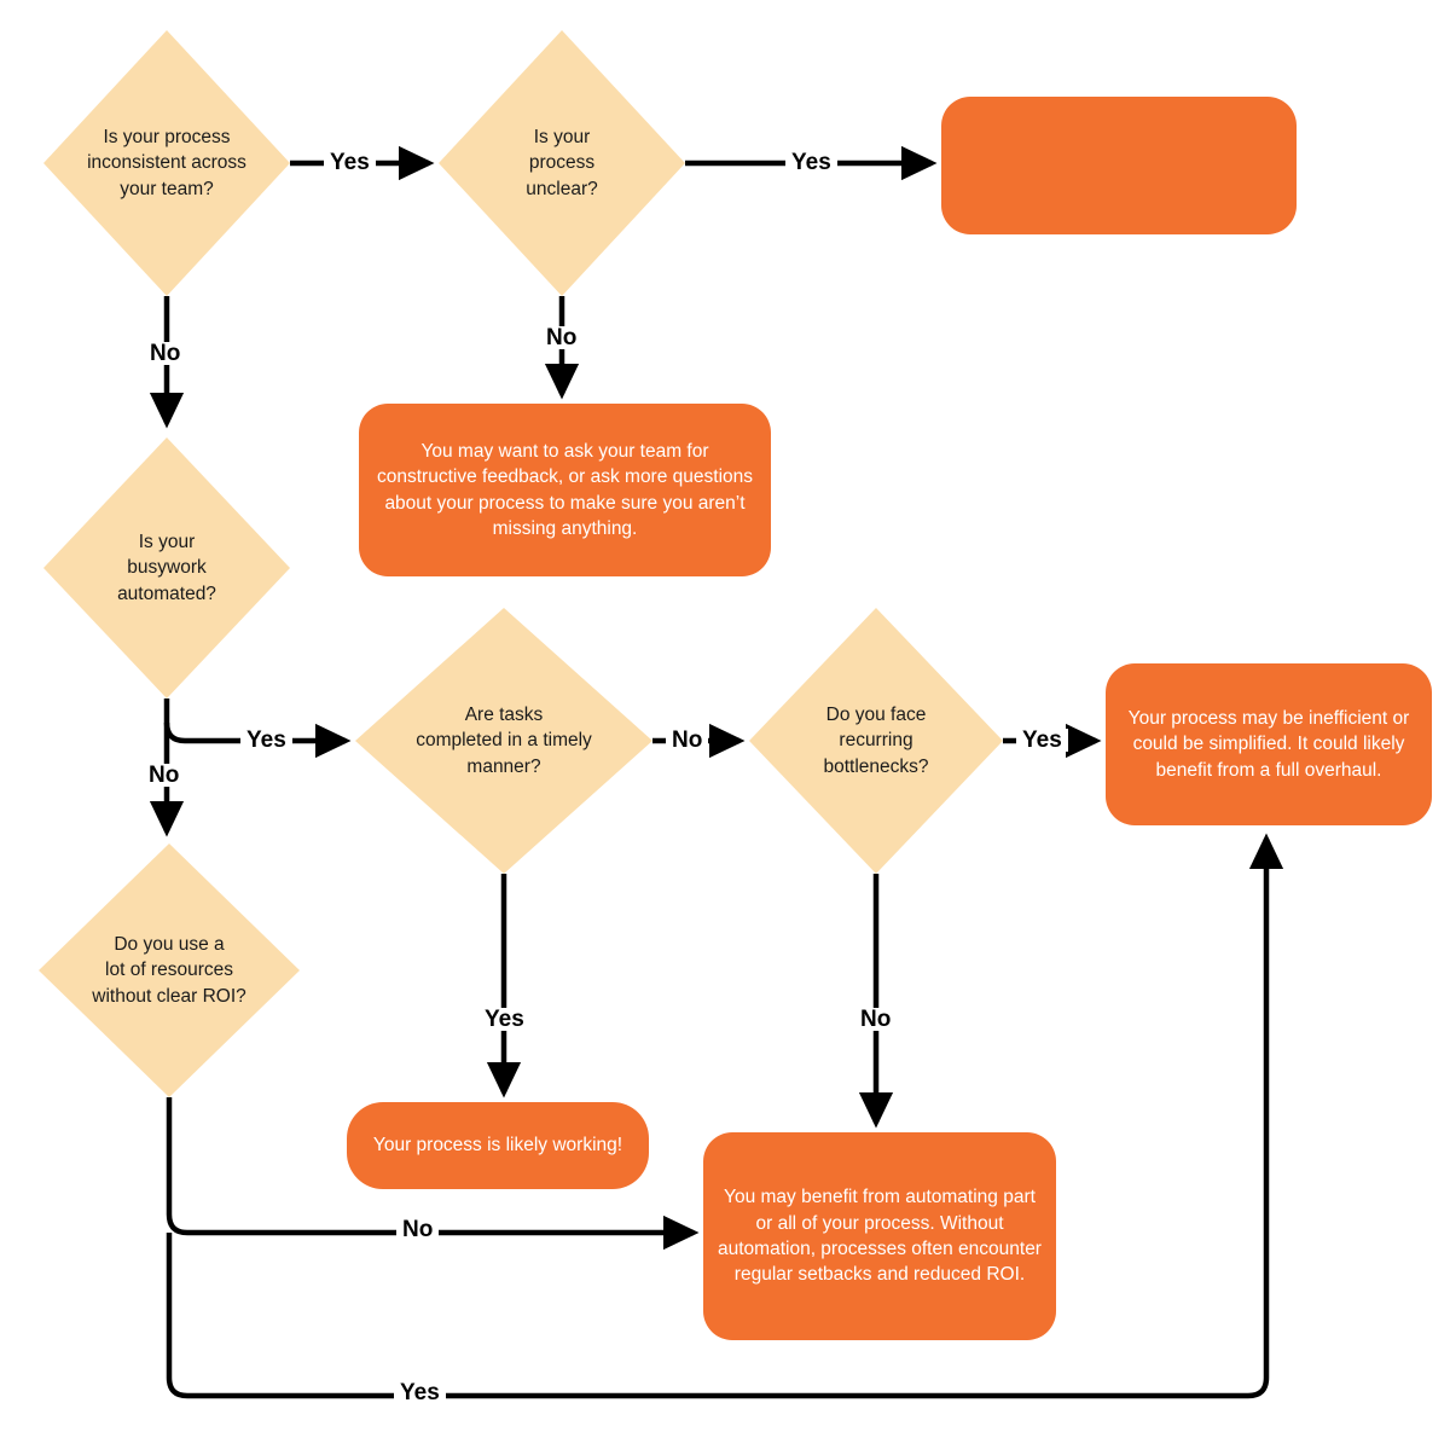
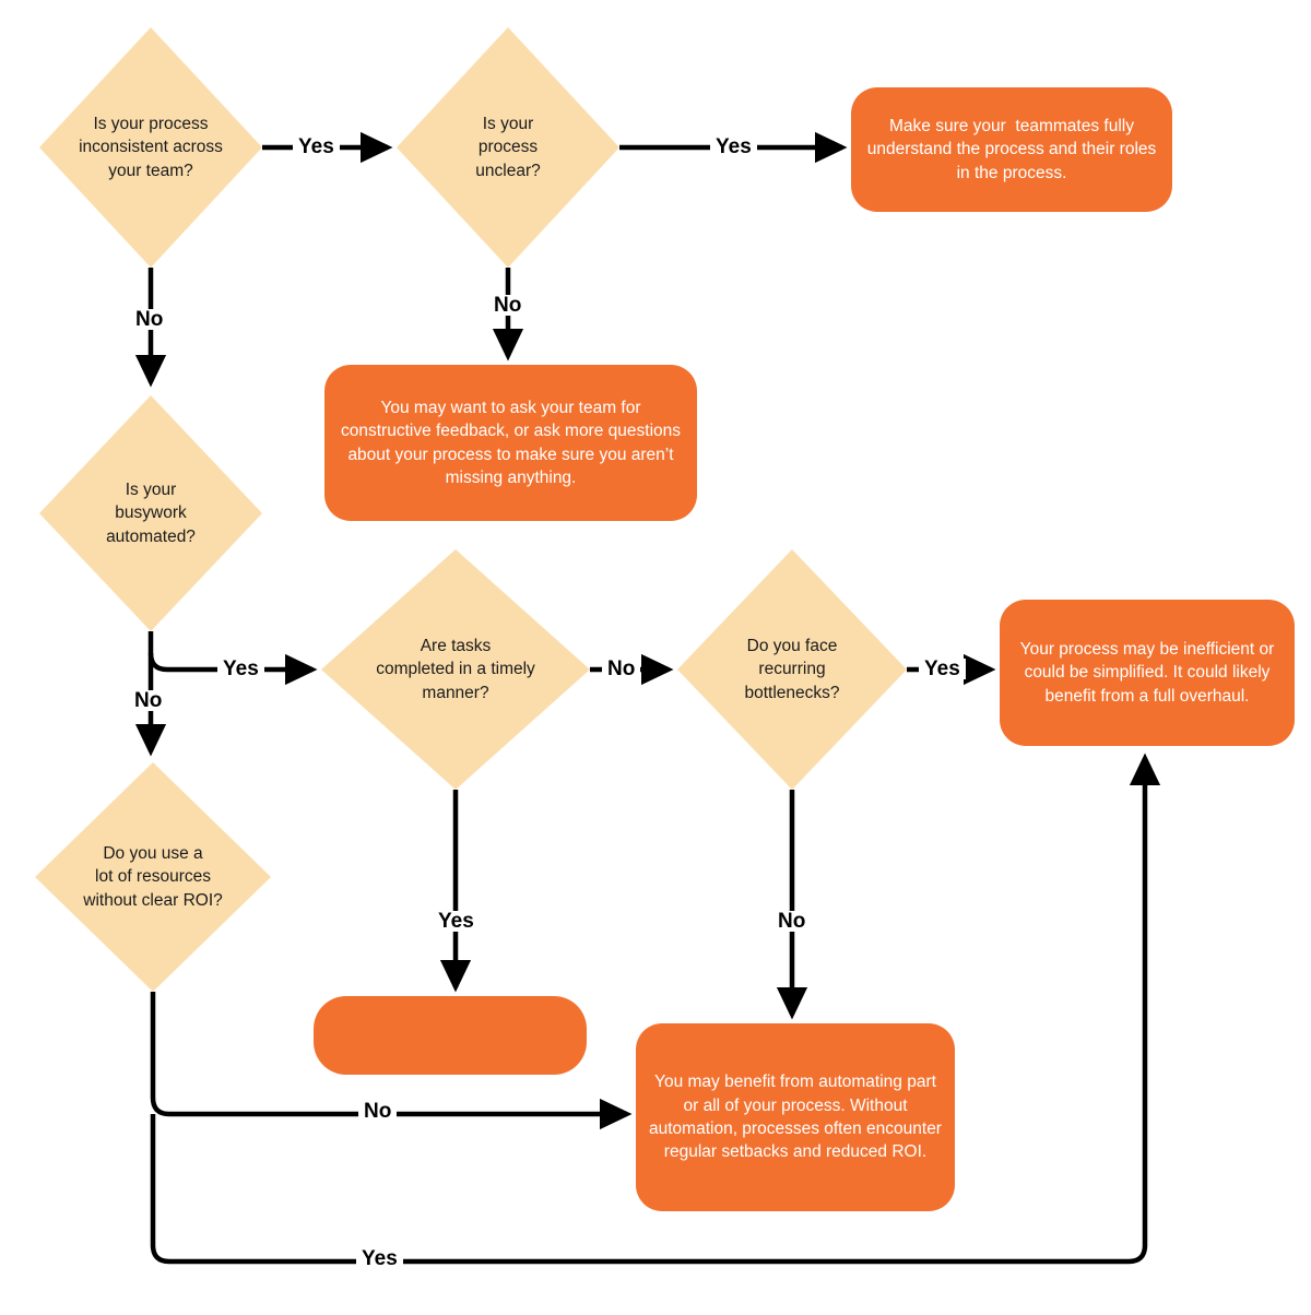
  Is your process
  inconsistent across
  your team?
  Is your
  process
  unclear?
  Is your
  busywork
  automated?
  Are tasks
  completed in a timely
  manner?
  Do you face
  recurring
  bottlenecks?
  Do you use a
  lot of resources
  without clear ROI?
+ Make sure your teammates fully understand the process and their roles in the process.
  You may want to ask your team for constructive feedback, or ask more questions about your process to make sure you aren’t missing anything.
  Your process may be inefficient or could be simplified. It could likely benefit from a full overhaul.
- Your process is likely working!
  You may benefit from automating part or all of your process. Without automation, processes often encounter regular setbacks and reduced ROI.
  Yes
  No
  Yes
  No
  Yes
  No
  No
  Yes
  Yes
  No
  No
  Yes
